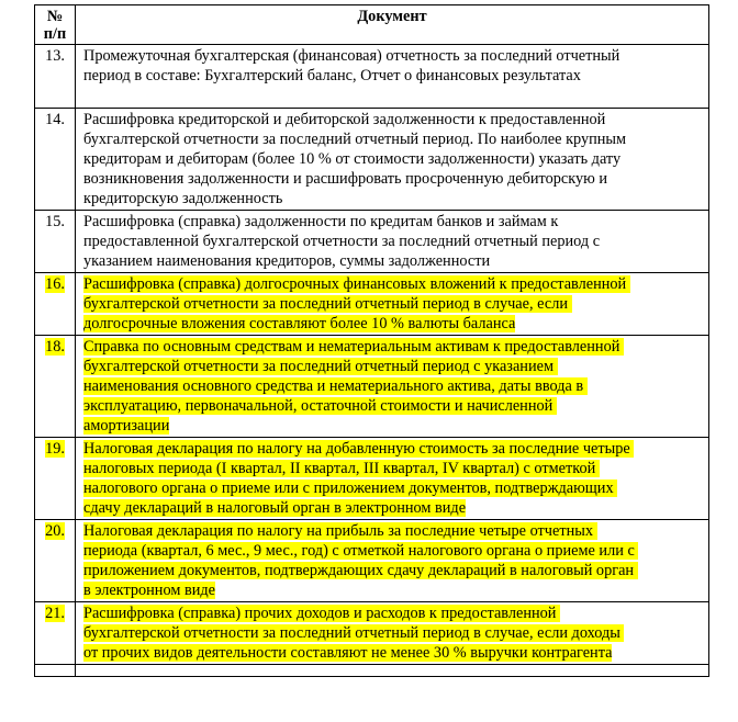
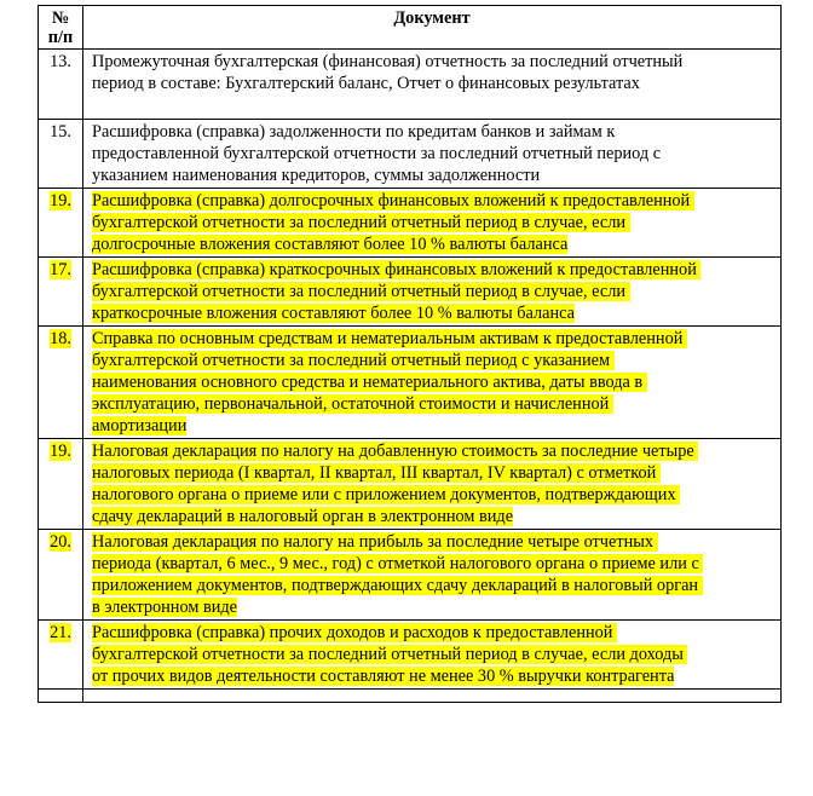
  № п/п	Документ
  13.	Промежуточная бухгалтерская (финансовая) отчетность за последний отчетный период в составе: Бухгалтерский баланс, Отчет о финансовых результатах
- 14.	Расшифровка кредиторской и дебиторской задолженности к предоставленной бухгалтерской отчетности за последний отчетный период. По наиболее крупным кредиторам и дебиторам (более 10 % от стоимости задолженности) указать дату возникновения задолженности и расшифровать просроченную дебиторскую и кредиторскую задолженность
  15.	Расшифровка (справка) задолженности по кредитам банков и займам к предоставленной бухгалтерской отчетности за последний отчетный период с указанием наименования кредиторов, суммы задолженности
- 16.	Расшифровка (справка) долгосрочных финансовых вложений к предоставленной бухгалтерской отчетности за последний отчетный период в случае, если долгосрочные вложения составляют более 10 % валюты баланса
+ 19.	Расшифровка (справка) долгосрочных финансовых вложений к предоставленной бухгалтерской отчетности за последний отчетный период в случае, если долгосрочные вложения составляют более 10 % валюты баланса
+ 17.	Расшифровка (справка) краткосрочных финансовых вложений к предоставленной бухгалтерской отчетности за последний отчетный период в случае, если краткосрочные вложения составляют более 10 % валюты баланса
  18.	Справка по основным средствам и нематериальным активам к предоставленной бухгалтерской отчетности за последний отчетный период с указанием наименования основного средства и нематериального актива, даты ввода в эксплуатацию, первоначальной, остаточной стоимости и начисленной амортизации
  19.	Налоговая декларация по налогу на добавленную стоимость за последние четыре налоговых периода (I квартал, II квартал, III квартал, IV квартал) с отметкой налогового органа о приеме или с приложением документов, подтверждающих сдачу деклараций в налоговый орган в электронном виде
  20.	Налоговая декларация по налогу на прибыль за последние четыре отчетных периода (квартал, 6 мес., 9 мес., год) с отметкой налогового органа о приеме или с приложением документов, подтверждающих сдачу деклараций в налоговый орган в электронном виде
  21.	Расшифровка (справка) прочих доходов и расходов к предоставленной бухгалтерской отчетности за последний отчетный период в случае, если доходы от прочих видов деятельности составляют не менее 30 % выручки контрагента
